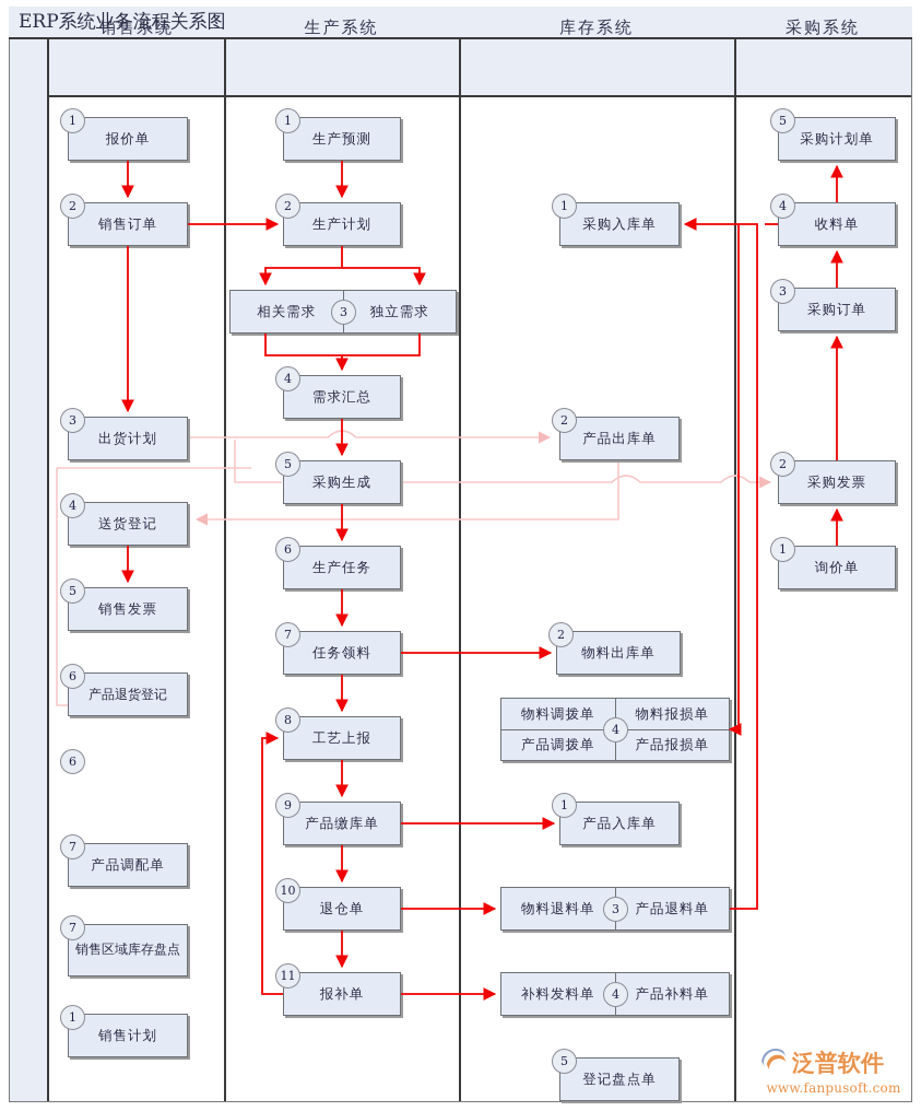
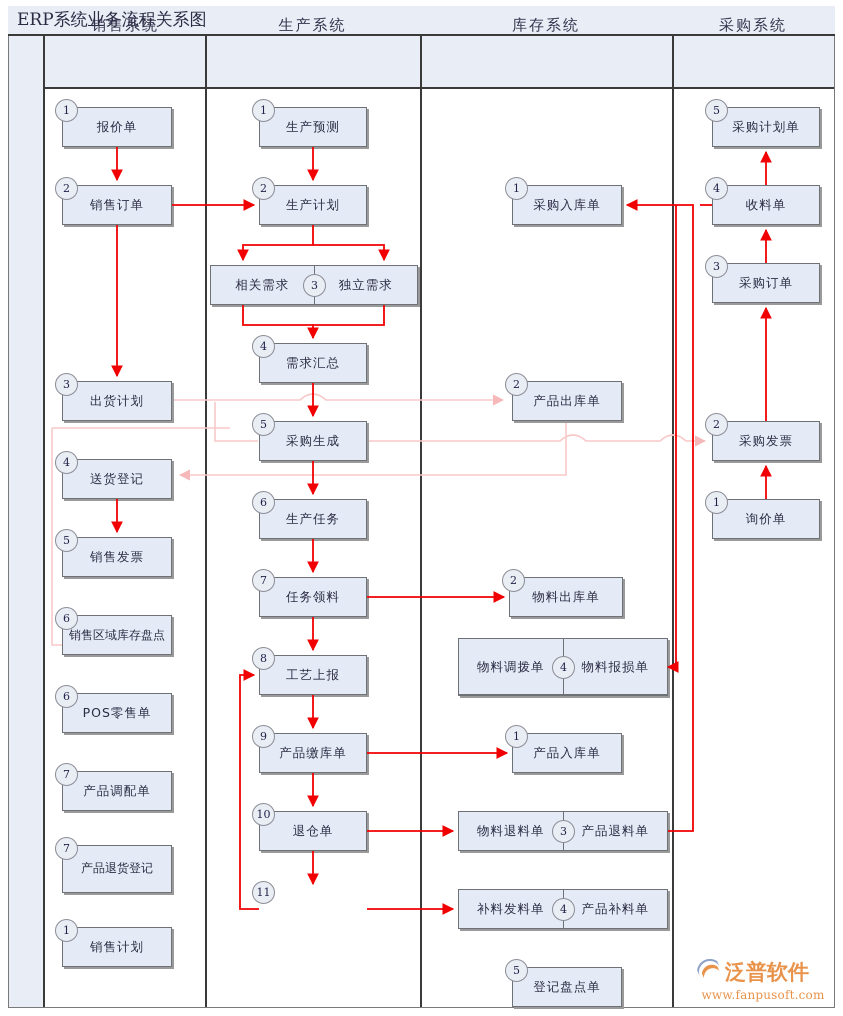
  ERP系统业务流程关系图
  销售系统
  生产系统
  库存系统
  采购系统
  报价单
  1
  销售订单
  2
  出货计划
  3
  送货登记
  4
  销售发票
  5
- 产品退货登记
+ 销售区域库存盘点
  6
+ POS零售单
  6
  产品调配单
  7
- 销售区域库存盘点
+ 产品退货登记
  7
  销售计划
  1
  生产预测
  1
  生产计划
  2
  相关需求
  独立需求
  3
  需求汇总
  4
  采购生成
  5
  生产任务
  6
  任务领料
  7
  工艺上报
  8
  产品缴库单
  9
  退仓单
  10
- 报补单
  11
  采购入库单
  1
  产品出库单
  2
  物料出库单
  2
  物料调拨单
  物料报损单
- 产品调拨单
- 产品报损单
  4
  产品入库单
  1
  物料退料单
  产品退料单
  3
  补料发料单
  产品补料单
  4
  登记盘点单
  5
  采购计划单
  5
  收料单
  4
  采购订单
  3
  采购发票
  2
  询价单
  1
  泛普软件
  www.fanpusoft.com
